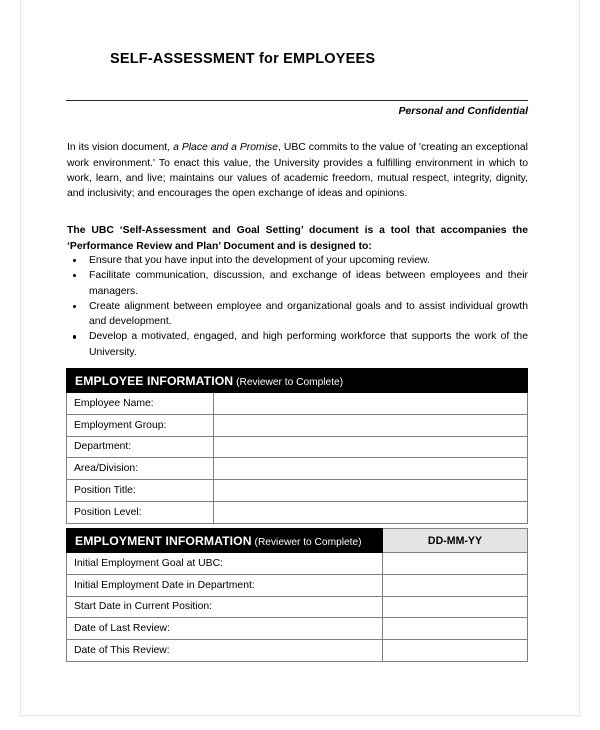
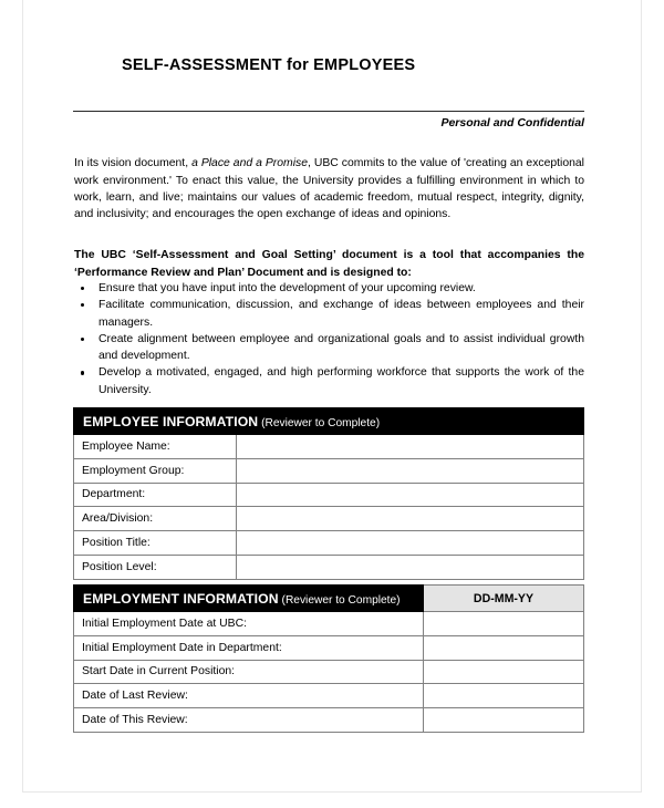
  SELF-ASSESSMENT for EMPLOYEES
  Personal and Confidential
  In its vision document, a Place and a Promise, UBC commits to the value of 'creating an exceptional work environment.' To enact this value, the University provides a fulfilling environment in which to work, learn, and live; maintains our values of academic freedom, mutual respect, integrity, dignity, and inclusivity; and encourages the open exchange of ideas and opinions.
  The UBC ‘Self-Assessment and Goal Setting’ document is a tool that accompanies the ‘Performance Review and Plan’ Document and is designed to:
  Ensure that you have input into the development of your upcoming review.
  Facilitate communication, discussion, and exchange of ideas between employees and their managers.
  Create alignment between employee and organizational goals and to assist individual growth and development.
  Develop a motivated, engaged, and high performing workforce that supports the work of the University.
  EMPLOYEE INFORMATION (Reviewer to Complete)
  Employee Name:
  Employment Group:
  Department:
  Area/Division:
  Position Title:
  Position Level:
  EMPLOYMENT INFORMATION (Reviewer to Complete)	DD-MM-YY
- Initial Employment Goal at UBC:
+ Initial Employment Date at UBC:
  Initial Employment Date in Department:
  Start Date in Current Position:
  Date of Last Review:
  Date of This Review:
